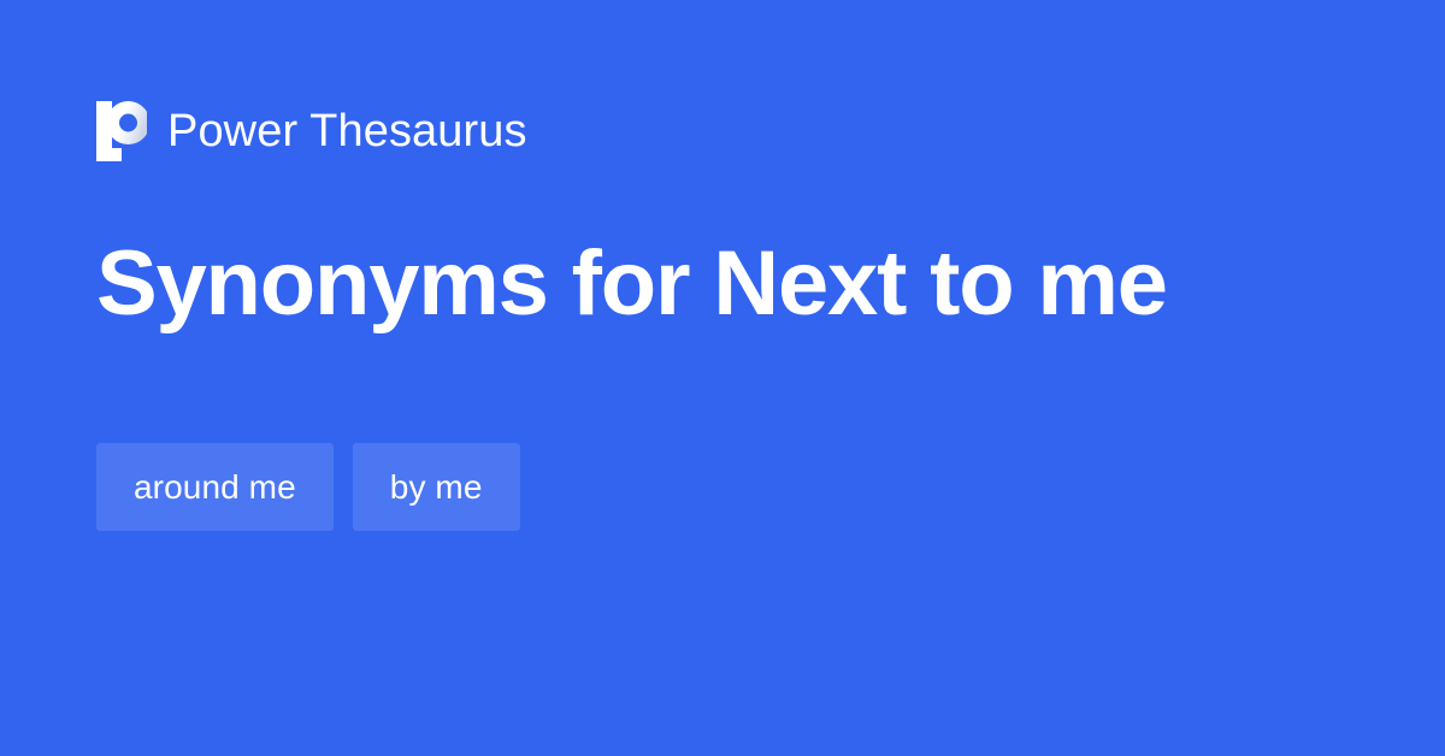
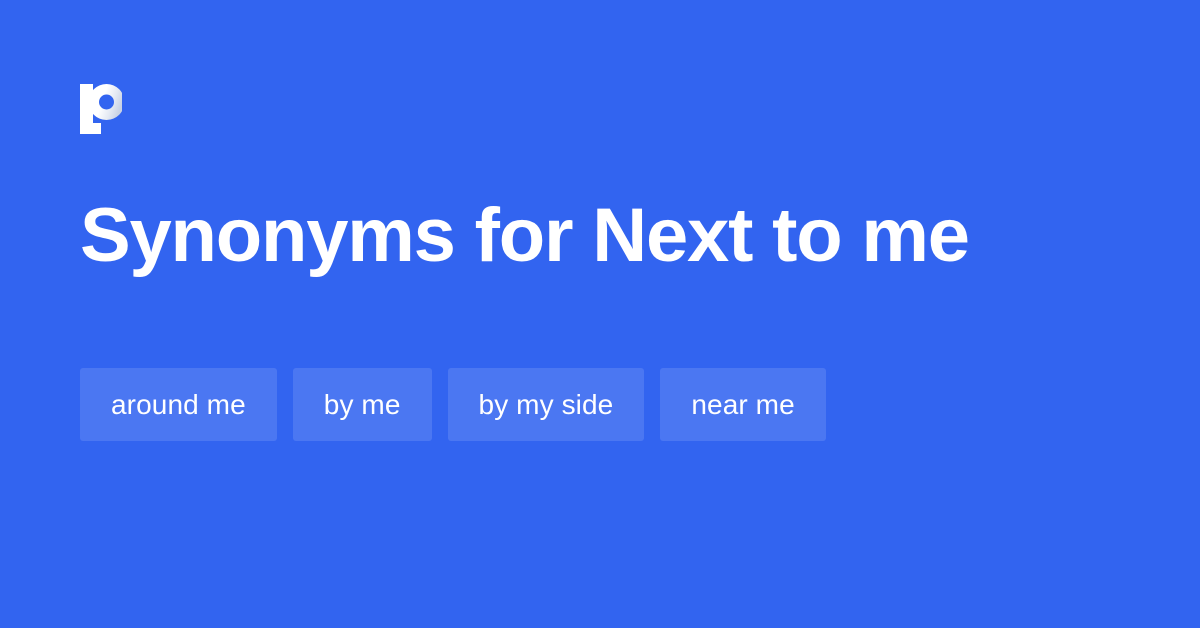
- Power Thesaurus
  Synonyms for Next to me
  around me
  by me
+ by my side
+ near me
